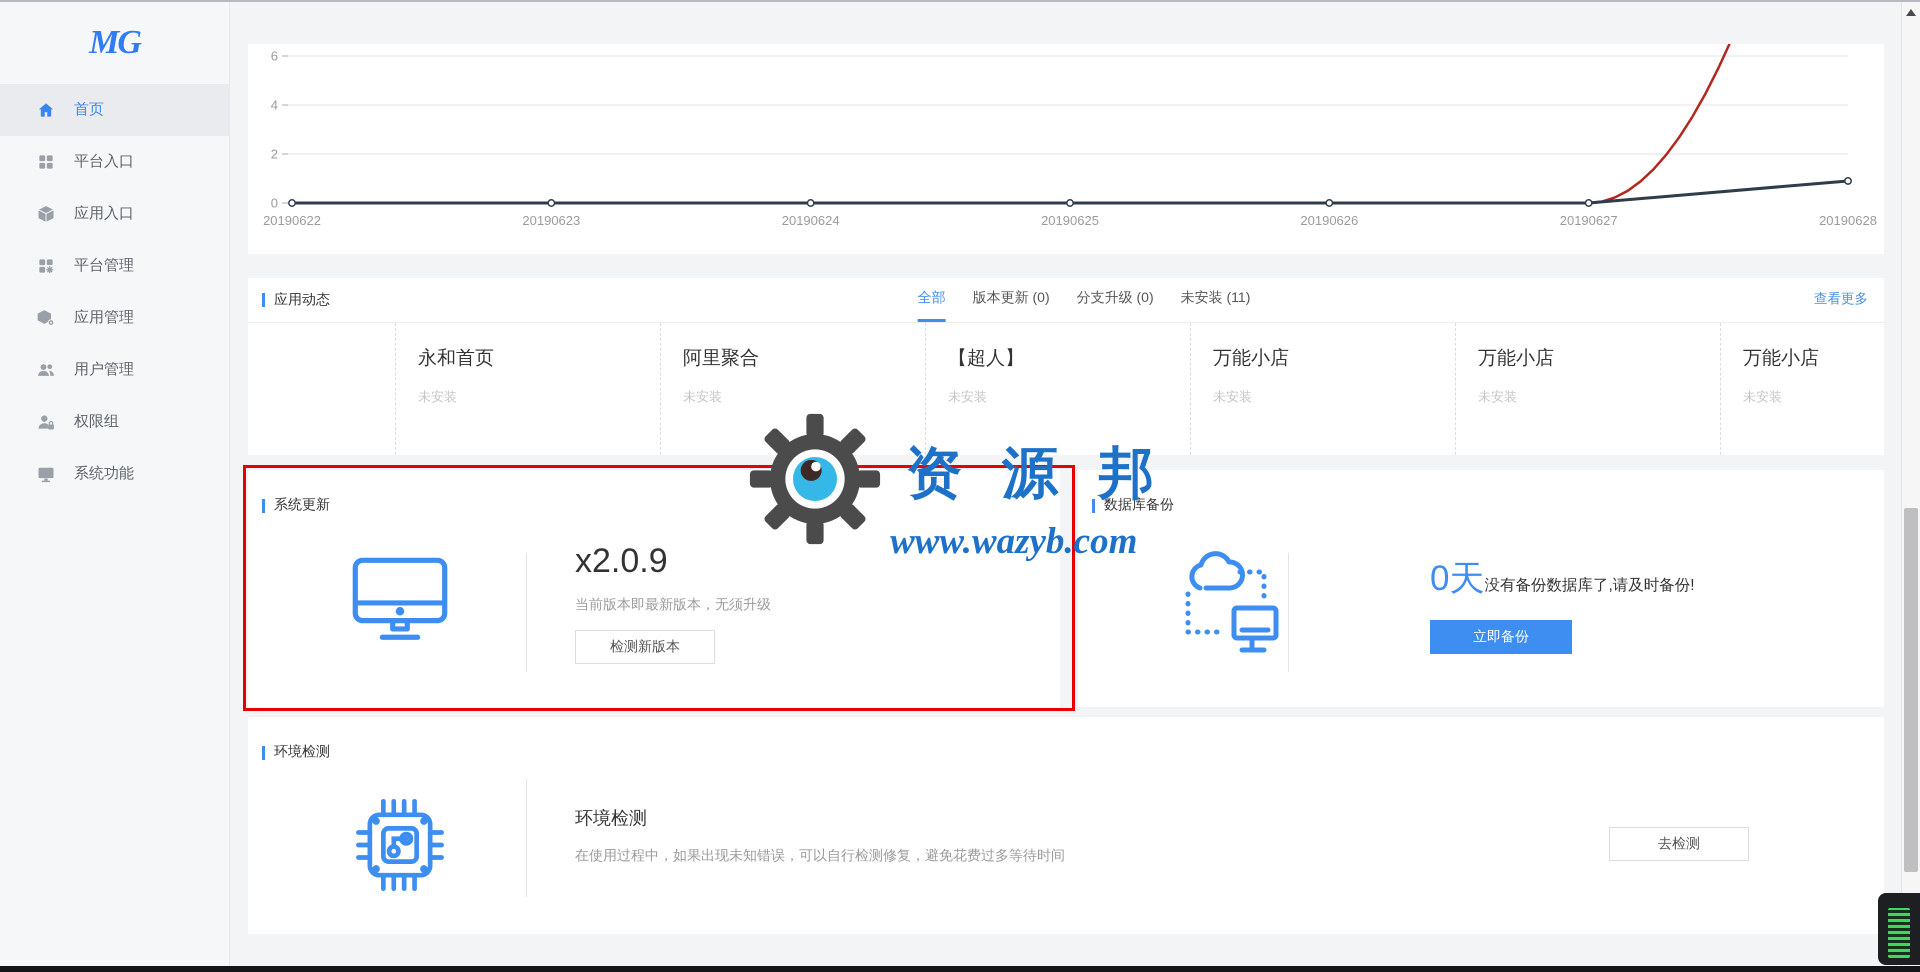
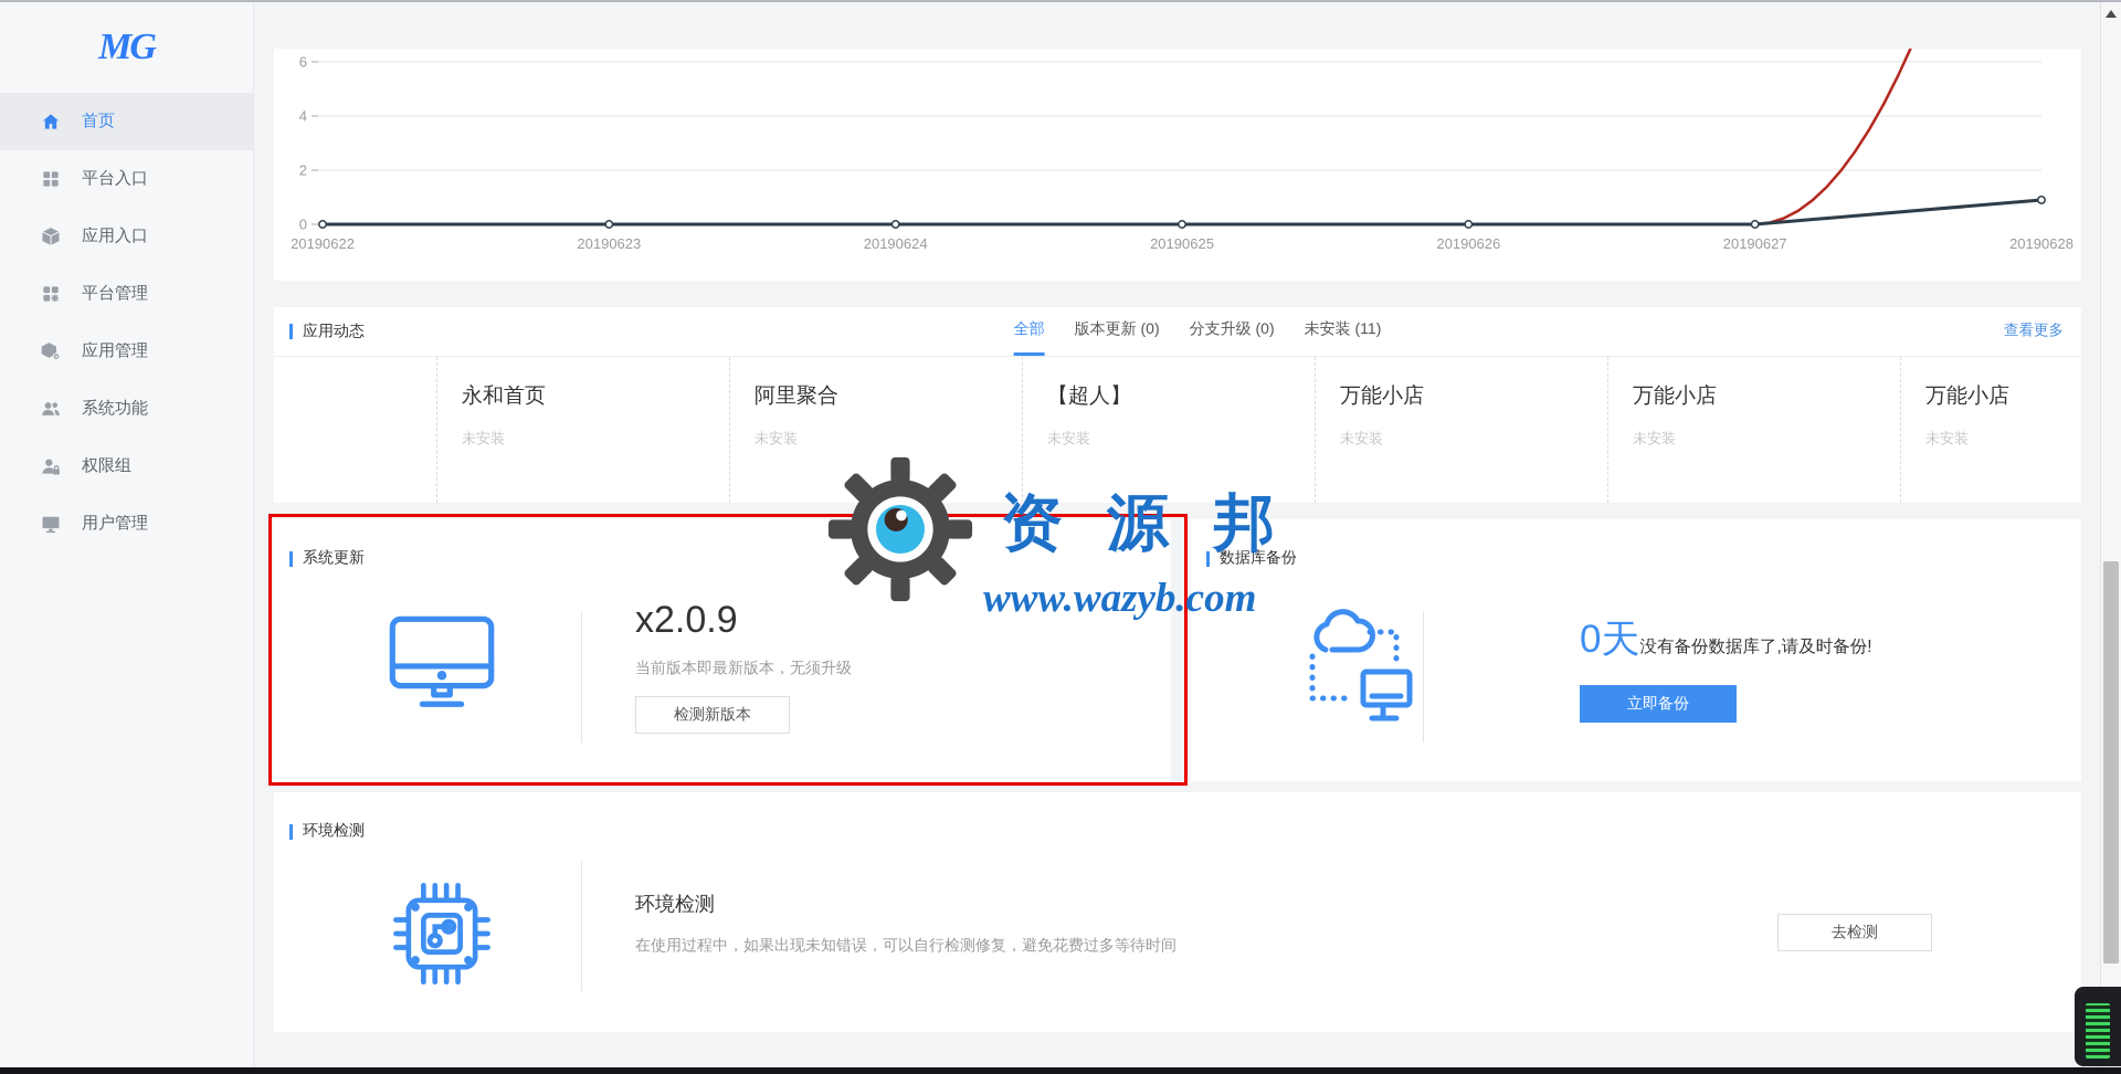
  MG
  首页
  平台入口
  应用入口
  平台管理
  应用管理
- 用户管理
+ 系统功能
  权限组
- 系统功能
+ 用户管理
  0
  2
  4
  6
  20190622
  20190623
  20190624
  20190625
  20190626
  20190627
  20190628
  应用动态
  全部
  版本更新 (0)
  分支升级 (0)
  未安装 (11)
  查看更多
  永和首页
  未安装
  阿里聚合
  未安装
  【超人】
  未安装
  万能小店
  未安装
  万能小店
  未安装
  万能小店
  未安装
  系统更新
  x2.0.9
  当前版本即最新版本，无须升级
  检测新版本
  数据库备份
  0天
  没有备份数据库了,请及时备份!
  立即备份
  环境检测
  环境检测
  在使用过程中，如果出现未知错误，可以自行检测修复，避免花费过多等待时间
  去检测
  资源邦
  www.wazyb.com
